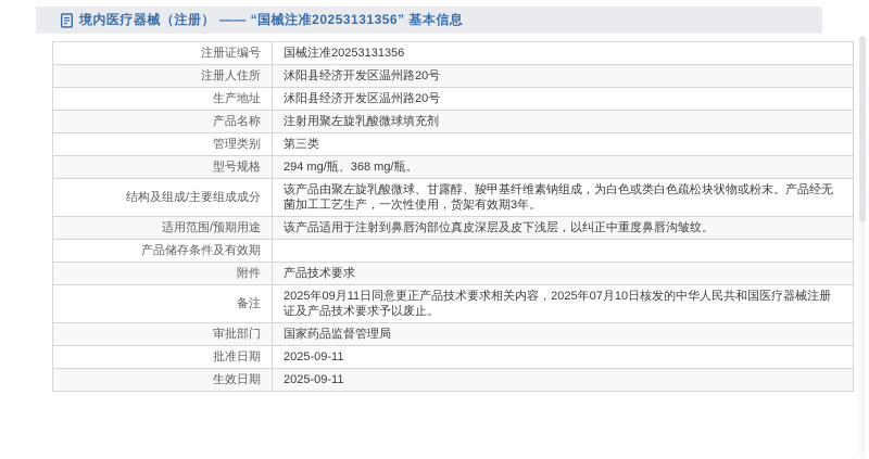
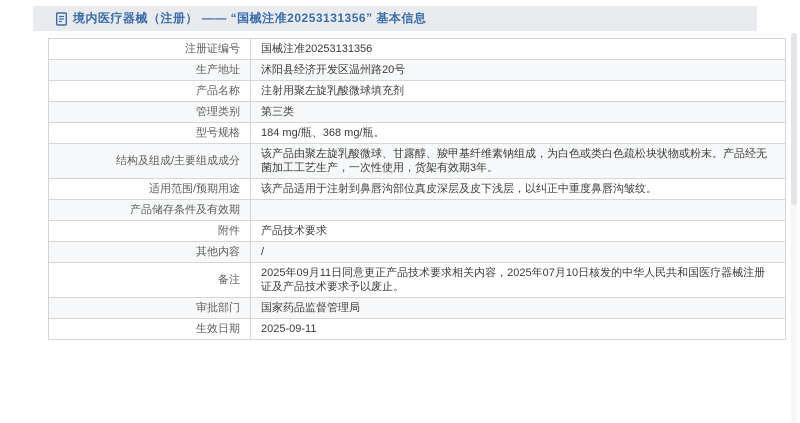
  境内医疗器械（注册） —— “国械注准20253131356” 基本信息
  注册证编号	国械注准20253131356
- 注册人住所	沭阳县经济开发区温州路20号
  生产地址	沭阳县经济开发区温州路20号
  产品名称	注射用聚左旋乳酸微球填充剂
  管理类别	第三类
- 型号规格	294 mg/瓶、368 mg/瓶。
+ 型号规格	184 mg/瓶、368 mg/瓶。
  结构及组成/主要组成成分	该产品由聚左旋乳酸微球、甘露醇、羧甲基纤维素钠组成，为白色或类白色疏松块状物或粉末。产品经无菌加工工艺生产，一次性使用，货架有效期3年。
  适用范围/预期用途	该产品适用于注射到鼻唇沟部位真皮深层及皮下浅层，以纠正中重度鼻唇沟皱纹。
  产品储存条件及有效期
  附件	产品技术要求
+ 其他内容	/
  备注	2025年09月11日同意更正产品技术要求相关内容，2025年07月10日核发的中华人民共和国医疗器械注册证及产品技术要求予以废止。
  审批部门	国家药品监督管理局
- 批准日期	2025-09-11
  生效日期	2025-09-11
